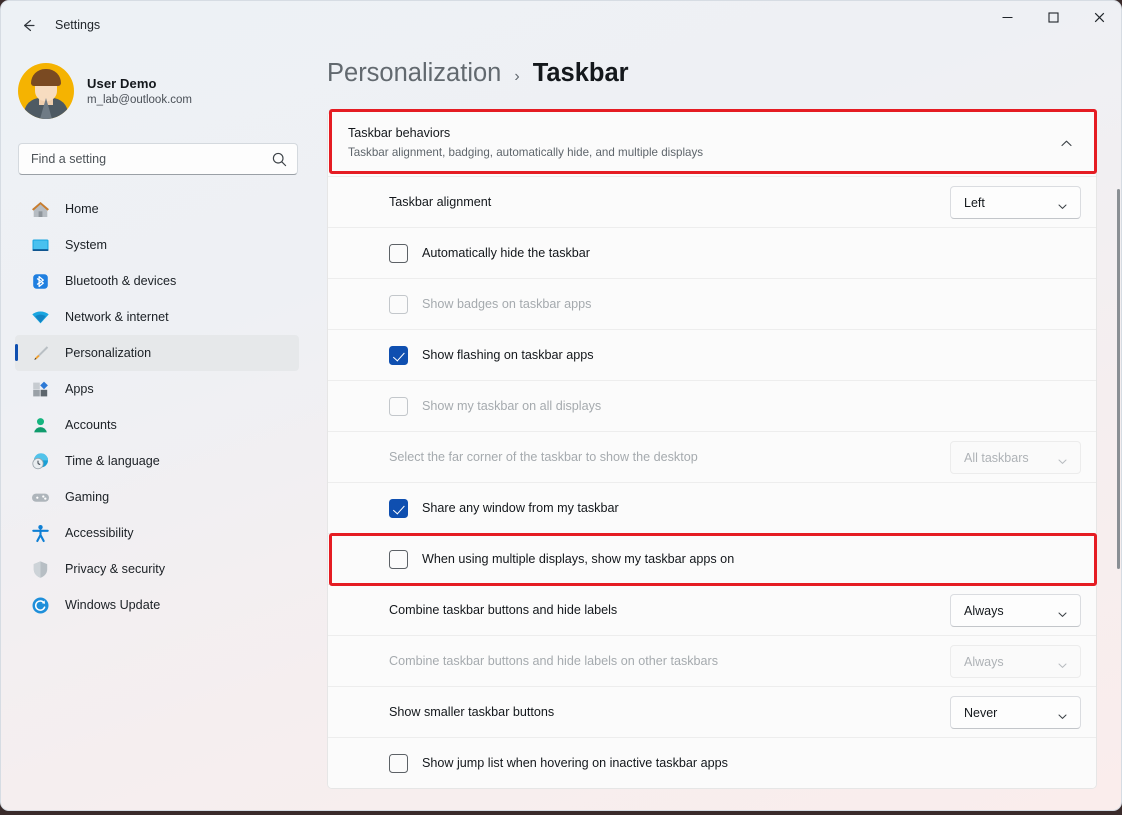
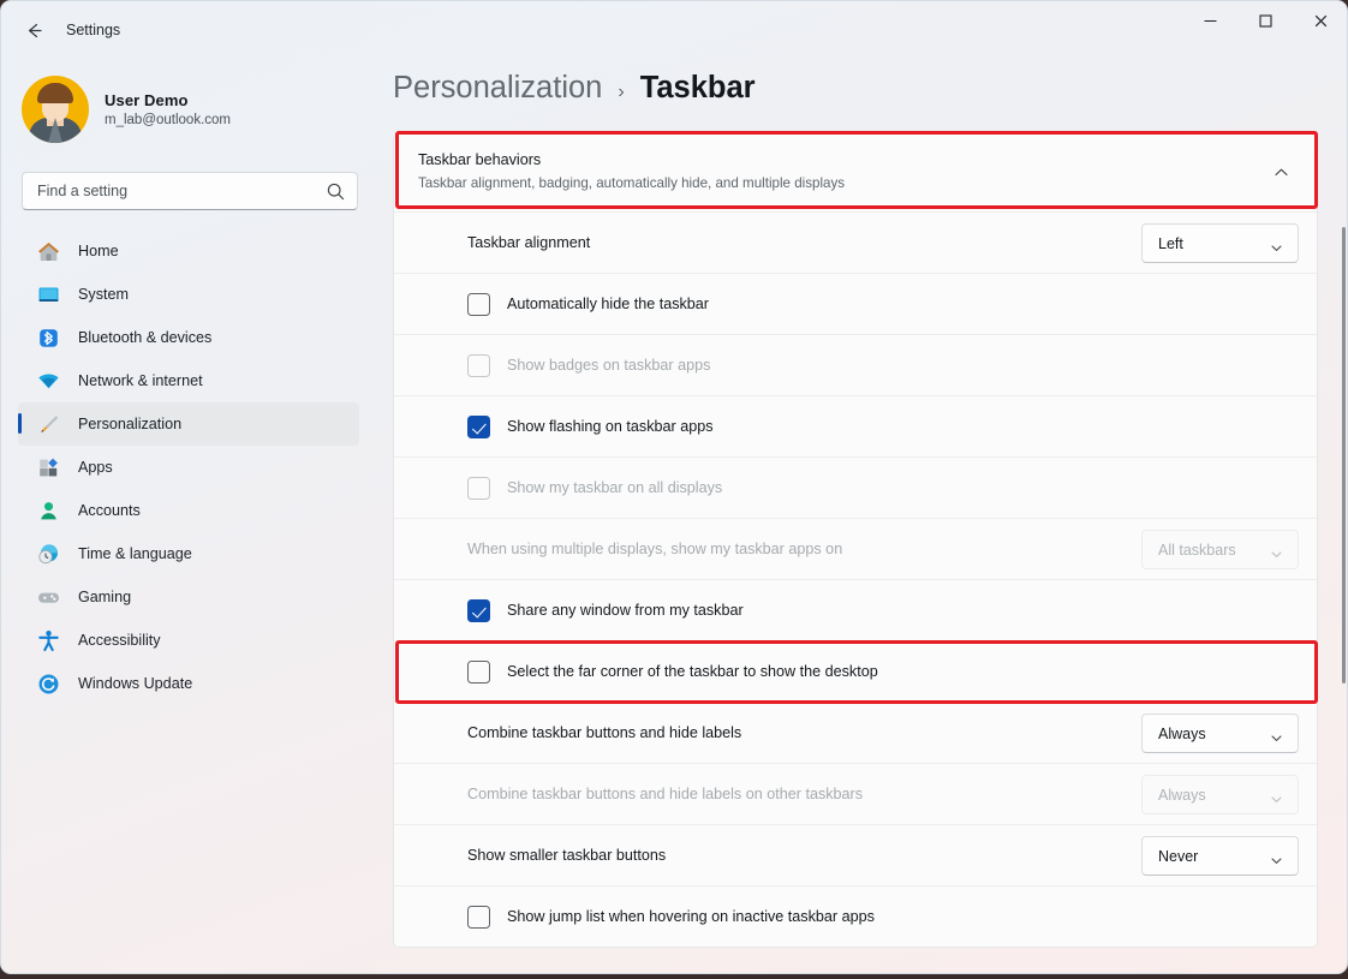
  Settings
  User Demo
  m_lab@outlook.com
  Find a setting
  Home
  System
  Bluetooth & devices
  Network & internet
  Personalization
  Apps
  Accounts
  Time & language
  Gaming
  Accessibility
- Privacy & security
  Windows Update
  Personalization
  ›
  Taskbar
  Taskbar behaviors
  Taskbar alignment, badging, automatically hide, and multiple displays
  Taskbar alignment
  Left
  Automatically hide the taskbar
  Show badges on taskbar apps
  Show flashing on taskbar apps
  Show my taskbar on all displays
- Select the far corner of the taskbar to show the desktop
+ When using multiple displays, show my taskbar apps on
  All taskbars
  Share any window from my taskbar
- When using multiple displays, show my taskbar apps on
+ Select the far corner of the taskbar to show the desktop
  Combine taskbar buttons and hide labels
  Always
  Combine taskbar buttons and hide labels on other taskbars
  Always
  Show smaller taskbar buttons
  Never
  Show jump list when hovering on inactive taskbar apps
